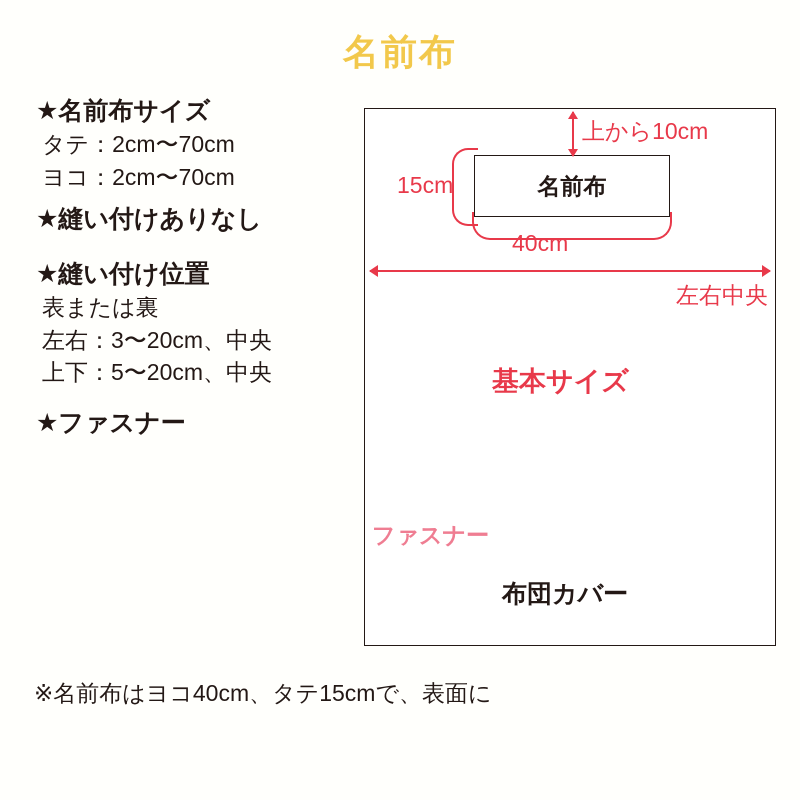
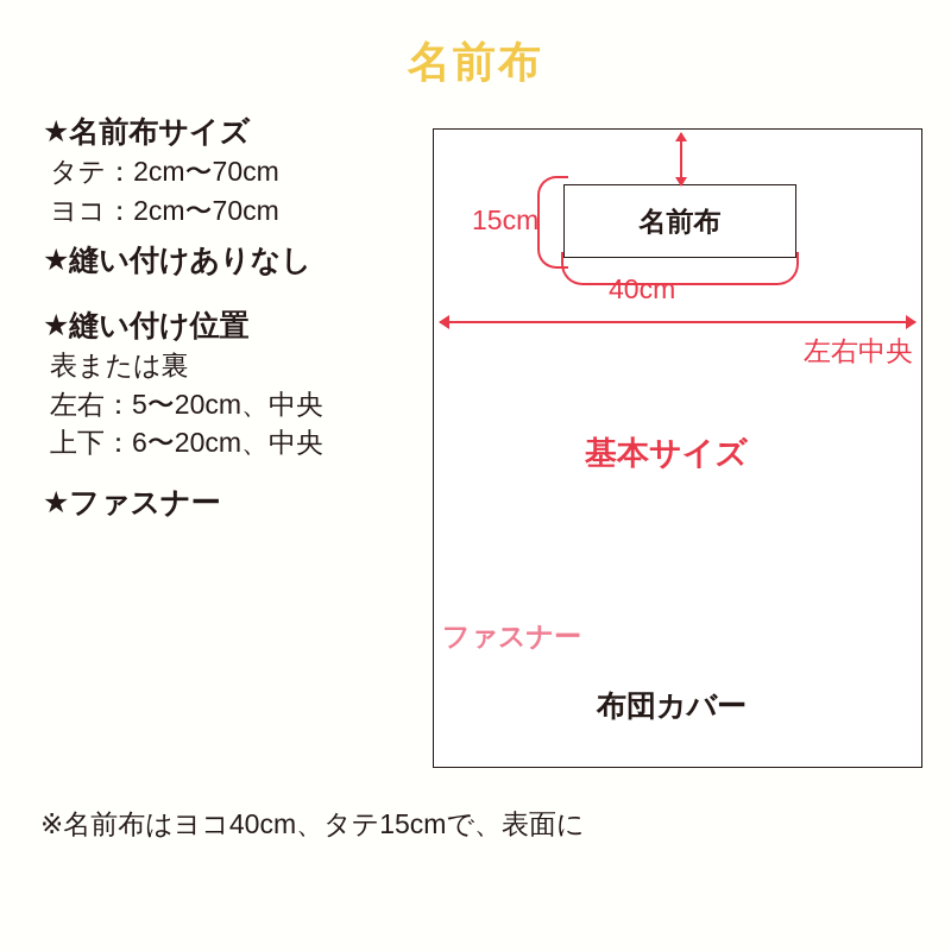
  名前布
  ★名前布サイズ
  タテ：2cm〜70cm
  ヨコ：2cm〜70cm
  ★縫い付けありなし
  ★縫い付け位置
  表または裏
- 左右：3〜20cm、中央
+ 左右：5〜20cm、中央
- 上下：5〜20cm、中央
+ 上下：6〜20cm、中央
  ★ファスナー
  15cm
  名前布
- 上から10cm
  40cm
  左右中央
  基本サイズ
  ファスナー
  布団カバー
  ※名前布はヨコ40cm、タテ15cmで、表面に
